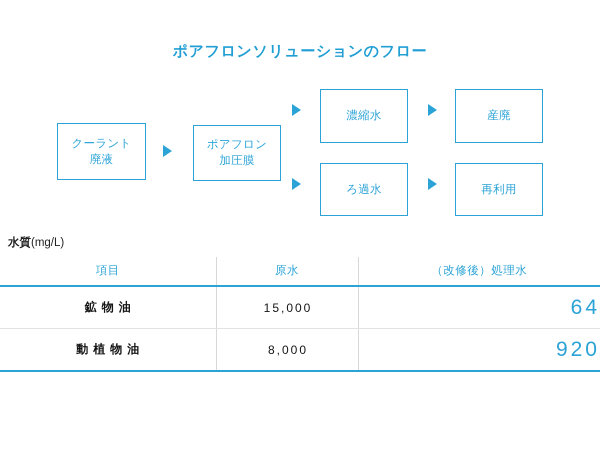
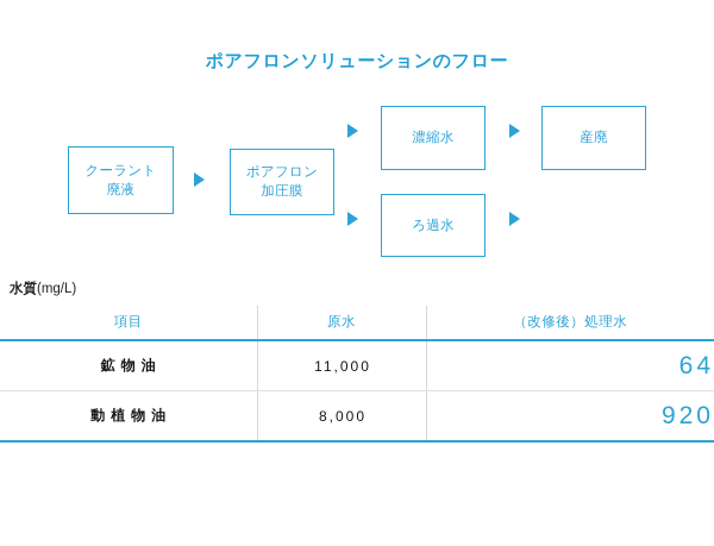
  ポアフロンソリューションのフロー
  クーラント
  廃液
  ポアフロン
  加圧膜
  濃縮水
  ろ過水
  産廃
- 再利用
  水質(mg/L)
  項目	原水	（改修後）処理水
- 鉱物油	15,000	64
+ 鉱物油	11,000	64
  動植物油	8,000	920
